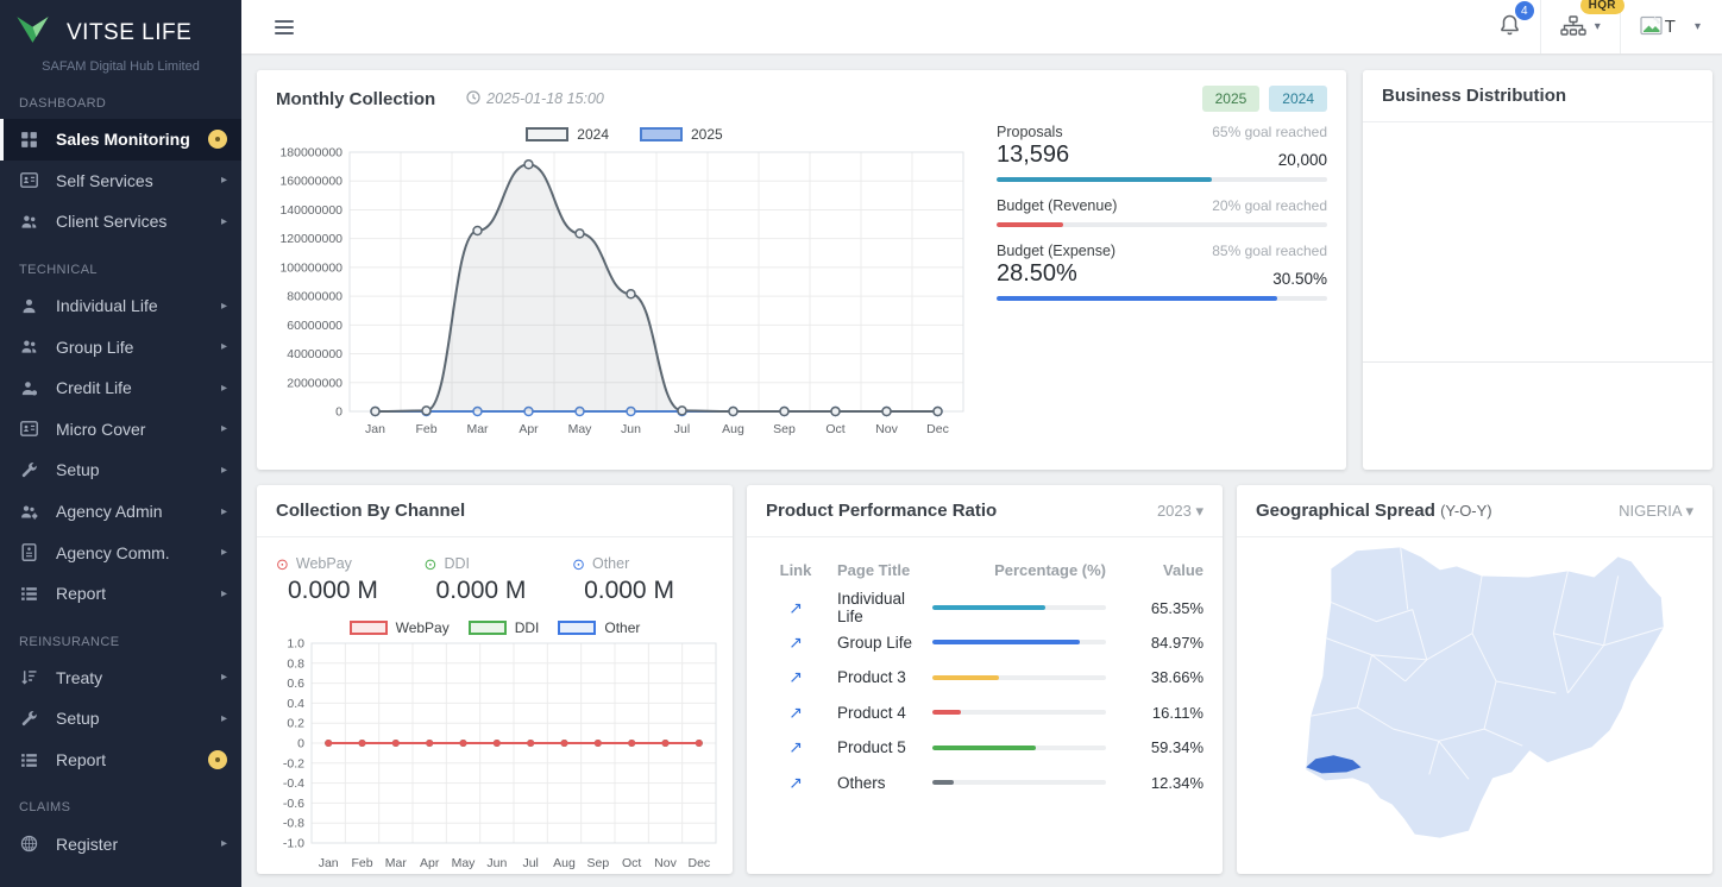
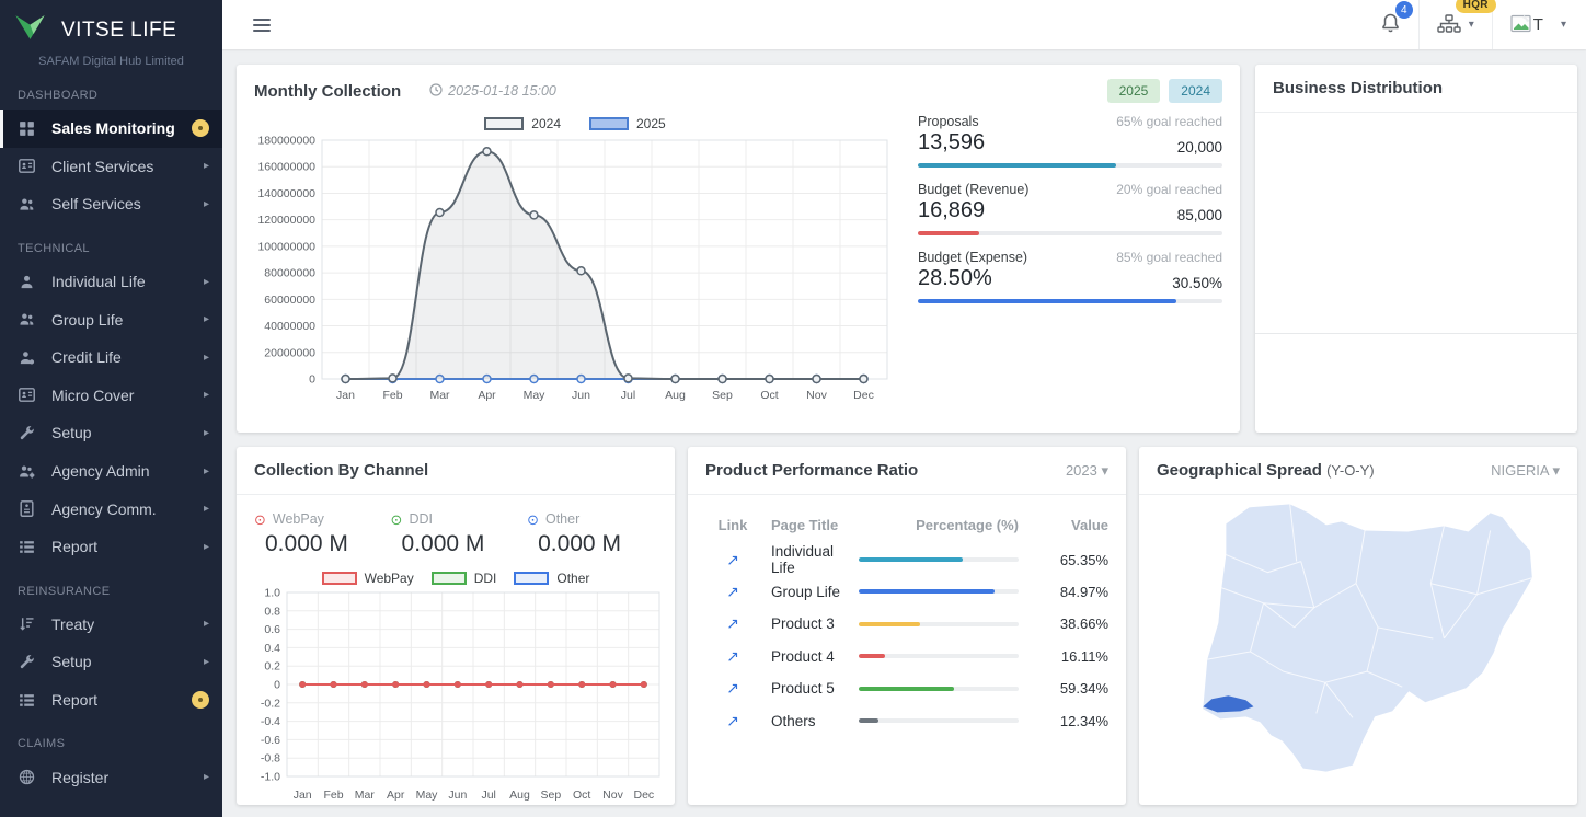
  VITSE LIFE
  SAFAM Digital Hub Limited
  DASHBOARD
  Sales Monitoring
- Self Services
+ Client Services
  ▸
- Client Services
+ Self Services
  ▸
  TECHNICAL
  Individual Life
  ▸
  Group Life
  ▸
  Credit Life
  ▸
  Micro Cover
  ▸
  Setup
  ▸
  Agency Admin
  ▸
  Agency Comm.
  ▸
  Report
  ▸
  REINSURANCE
  Treaty
  ▸
  Setup
  ▸
  Report
  CLAIMS
  Register
  ▸
  4
  HQR
  ▾
  T
  ▾
  Monthly Collection
  2025-01-18 15:00
  2025 2024
  2024
  2025
  0
  20000000
  40000000
  60000000
  80000000
  100000000
  120000000
  140000000
  160000000
  180000000
  Jan
  Feb
  Mar
  Apr
  May
  Jun
  Jul
  Aug
  Sep
  Oct
  Nov
  Dec
  Proposals
  65% goal reached
  13,596
  20,000
  Budget (Revenue)
  20% goal reached
+ 16,869
+ 85,000
  Budget (Expense)
  85% goal reached
  28.50%
  30.50%
  Business Distribution
  Collection By Channel
  ⊙
  WebPay
  0.000 M
  ⊙
  DDI
  0.000 M
  ⊙
  Other
  0.000 M
  WebPay
  DDI
  Other
  -1.0
  -0.8
  -0.6
  -0.4
  -0.2
  0
  0.2
  0.4
  0.6
  0.8
  1.0
  Jan
  Feb
  Mar
  Apr
  May
  Jun
  Jul
  Aug
  Sep
  Oct
  Nov
  Dec
  Product Performance Ratio
  2023 ▾
  Link
  Page Title
  Percentage (%)
  Value
  ↗
  Individual Life
  65.35%
  ↗
  Group Life
  84.97%
  ↗
  Product 3
  38.66%
  ↗
  Product 4
  16.11%
  ↗
  Product 5
  59.34%
  ↗
  Others
  12.34%
  Geographical Spread (Y-O-Y)
  NIGERIA ▾
